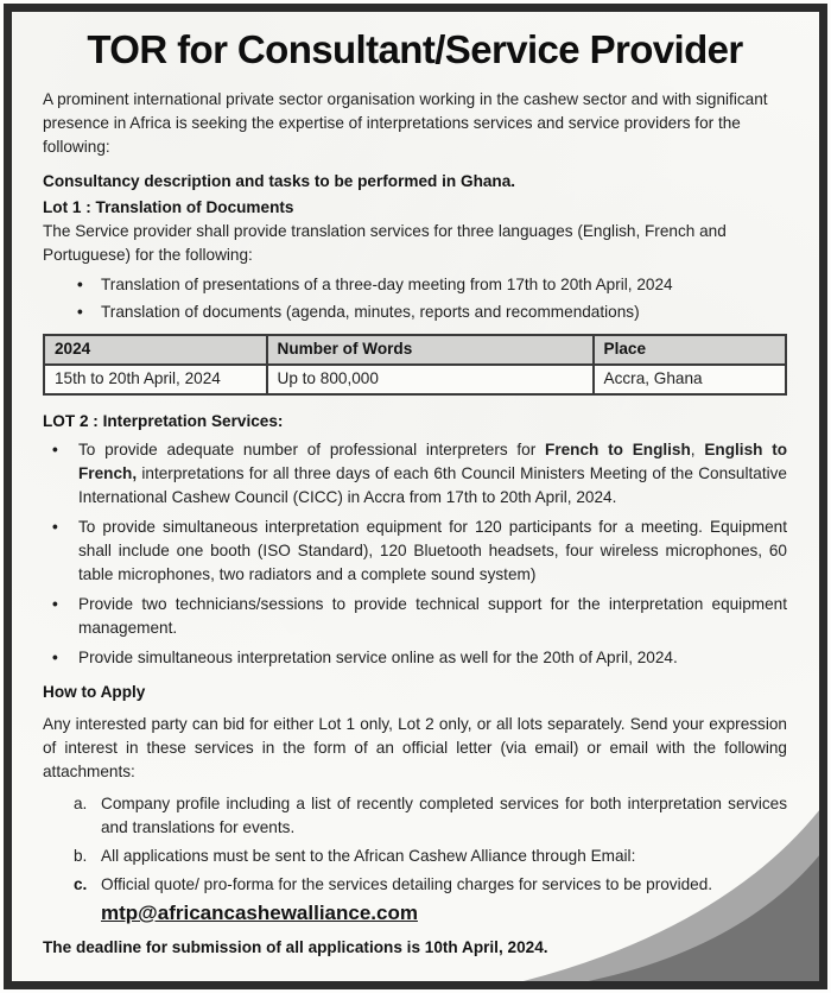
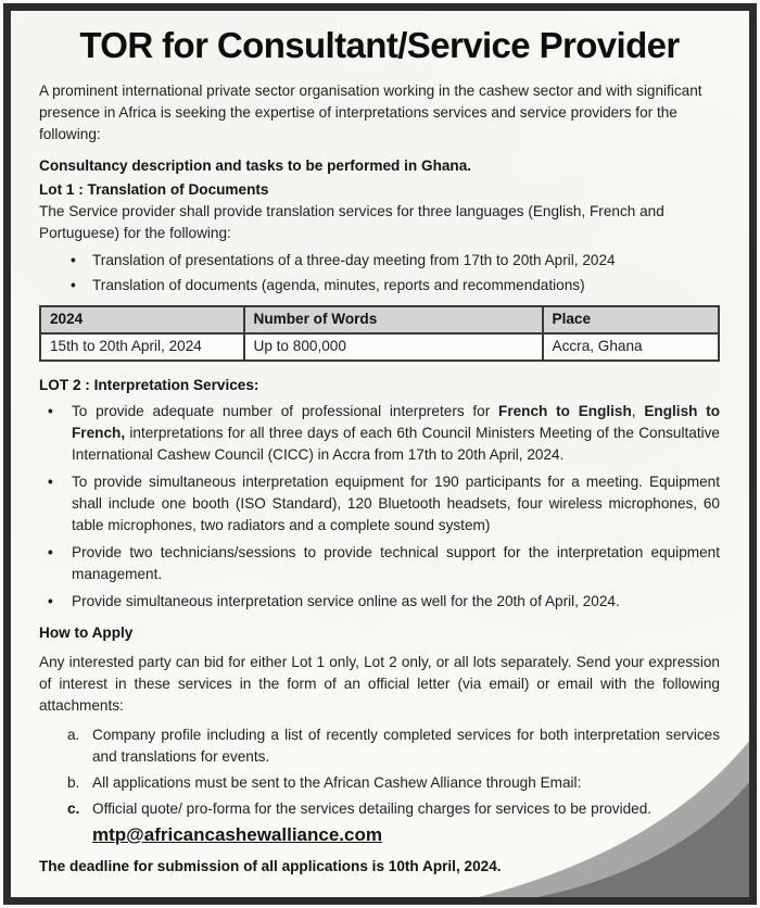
  TOR for Consultant/Service Provider
  A prominent international private sector organisation working in the cashew sector and with significant presence in Africa is seeking the expertise of interpretations services and service providers for the following:
  Consultancy description and tasks to be performed in Ghana.
  Lot 1 : Translation of Documents
  The Service provider shall provide translation services for three languages (English, French and Portuguese) for the following:
  Translation of presentations of a three-day meeting from 17th to 20th April, 2024
  Translation of documents (agenda, minutes, reports and recommendations)
  2024	Number of Words	Place
  15th to 20th April, 2024	Up to 800,000	Accra, Ghana
  LOT 2 : Interpretation Services:
  To provide adequate number of professional interpreters for French to English, English to French, interpretations for all three days of each 6th Council Ministers Meeting of the Consultative International Cashew Council (CICC) in Accra from 17th to 20th April, 2024.
- To provide simultaneous interpretation equipment for 120 participants for a meeting. Equipment shall include one booth (ISO Standard), 120 Bluetooth headsets, four wireless microphones, 60 table microphones, two radiators and a complete sound system)
+ To provide simultaneous interpretation equipment for 190 participants for a meeting. Equipment shall include one booth (ISO Standard), 120 Bluetooth headsets, four wireless microphones, 60 table microphones, two radiators and a complete sound system)
  Provide two technicians/sessions to provide technical support for the interpretation equipment management.
  Provide simultaneous interpretation service online as well for the 20th of April, 2024.
  How to Apply
  Any interested party can bid for either Lot 1 only, Lot 2 only, or all lots separately. Send your expression of interest in these services in the form of an official letter (via email) or email with the following attachments:
  a.
  Company profile including a list of recently completed services for both interpretation services and translations for events.
  b.
  All applications must be sent to the African Cashew Alliance through Email:
  c.
  Official quote/ pro-forma for the services detailing charges for services to be provided.
  mtp@africancashewalliance.com
  The deadline for submission of all applications is 10th April, 2024.
